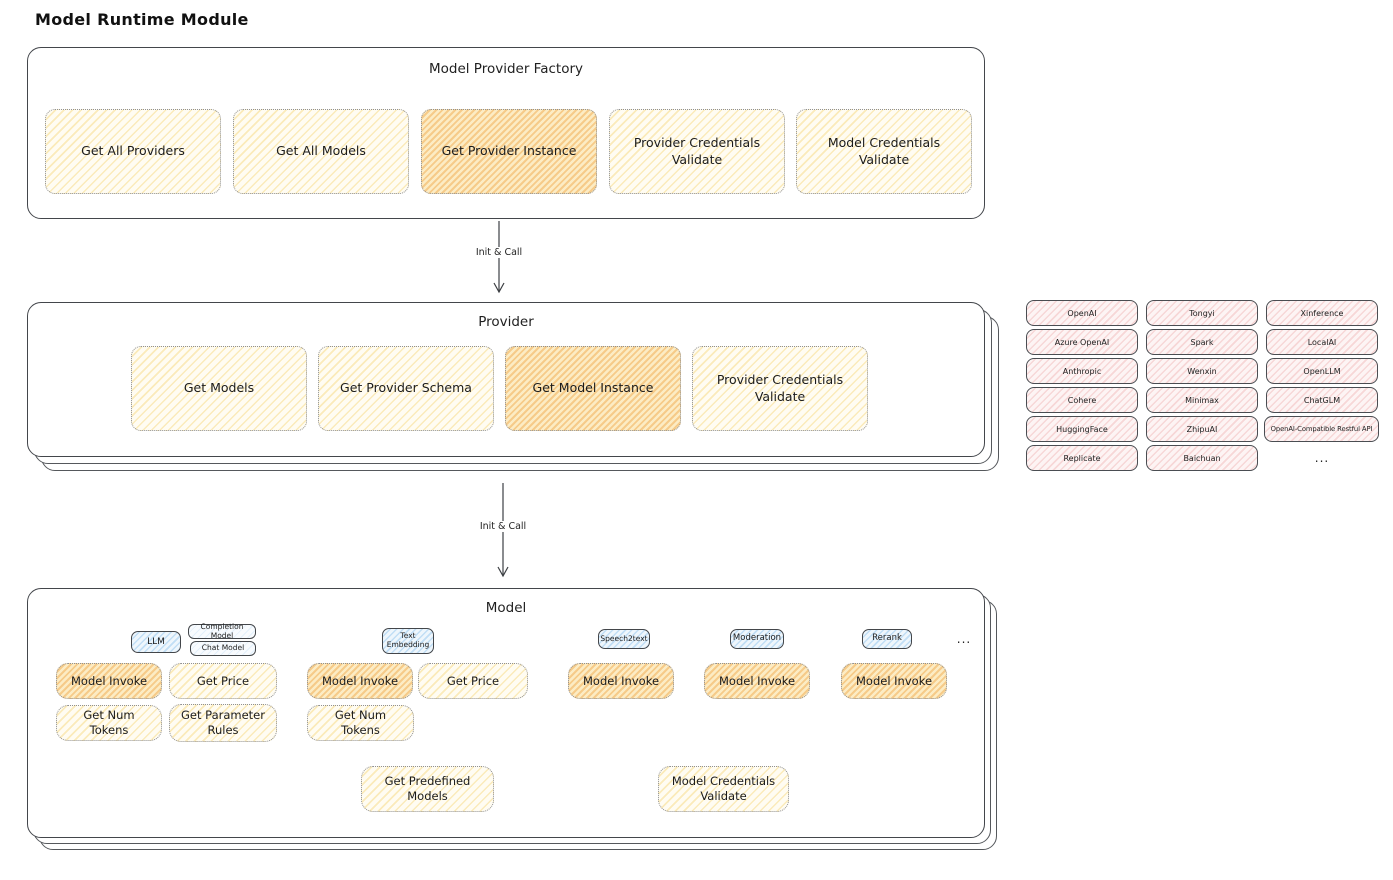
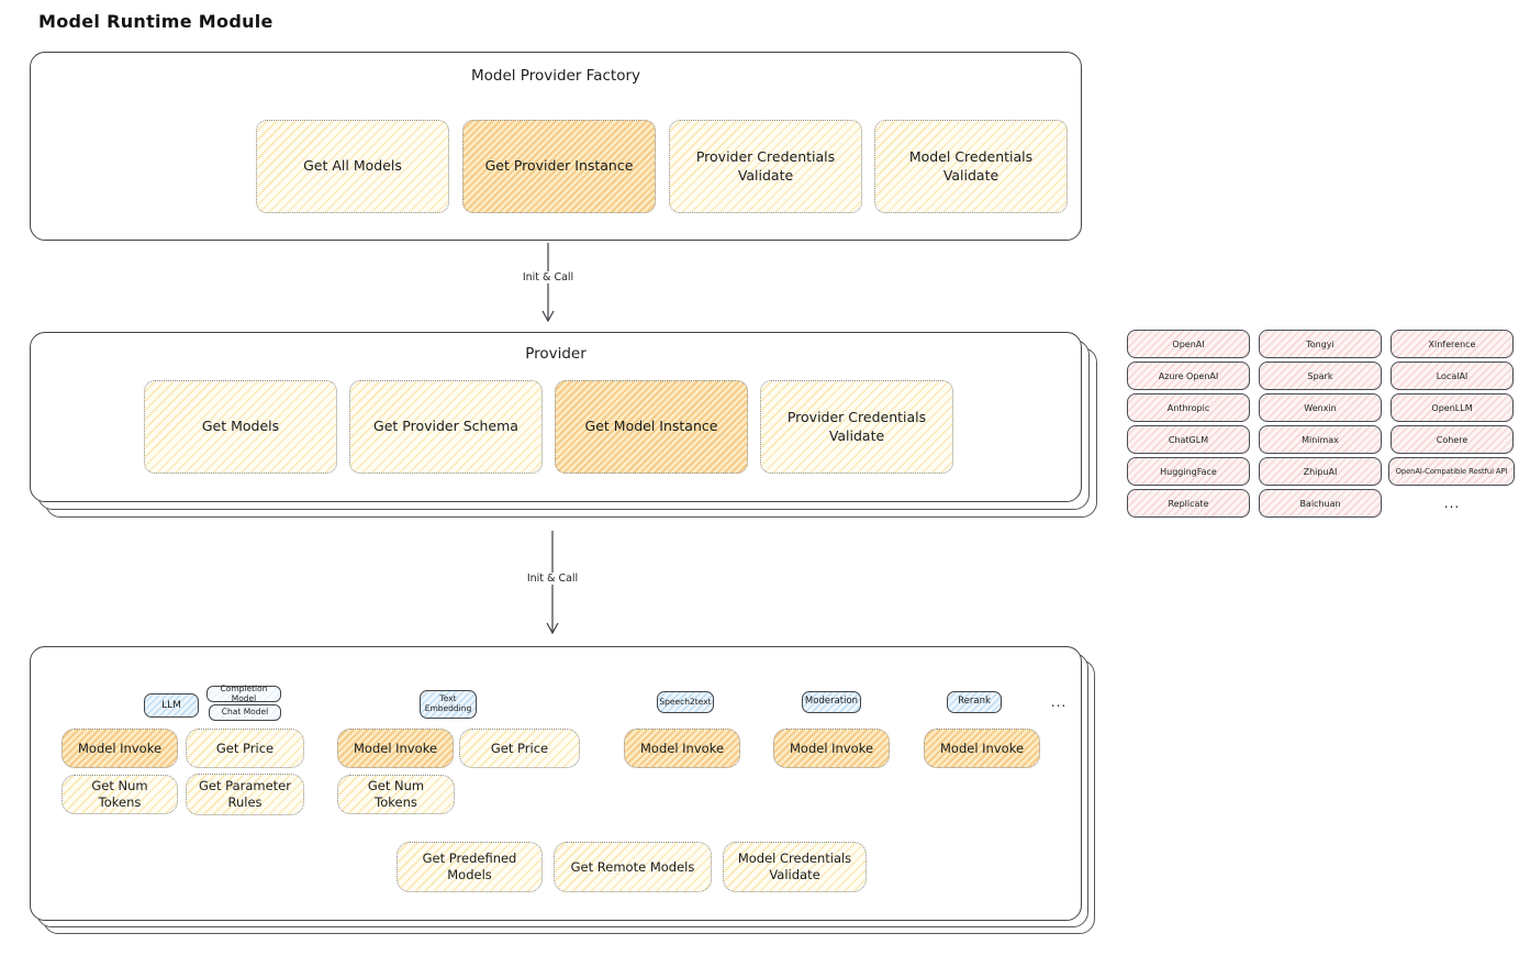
  Model Runtime Module
  Model Provider Factory
- Get All Providers
  Get All Models
  Get Provider Instance
  Provider Credentials Validate
  Model Credentials Validate
  Init & Call
  Provider
  Get Models
  Get Provider Schema
  Get Model Instance
  Provider Credentials Validate
  OpenAI
  Azure OpenAI
  Anthropic
- Cohere
+ ChatGLM
  HuggingFace
  Replicate
  Tongyi
  Spark
  Wenxin
  Minimax
  ZhipuAI
  Baichuan
  Xinference
  LocalAI
  OpenLLM
- ChatGLM
+ Cohere
  OpenAI-Compatible Restful API
  ...
  Init & Call
- Model
  LLM
  Completion Model
  Chat Model
  Text Embedding
  Speech2text
  Moderation
  Rerank
  ...
  Model Invoke
  Get Price
  Model Invoke
  Get Price
  Model Invoke
  Model Invoke
  Model Invoke
  Get Num Tokens
  Get Parameter Rules
  Get Num Tokens
  Get Predefined Models
+ Get Remote Models
  Model Credentials Validate
